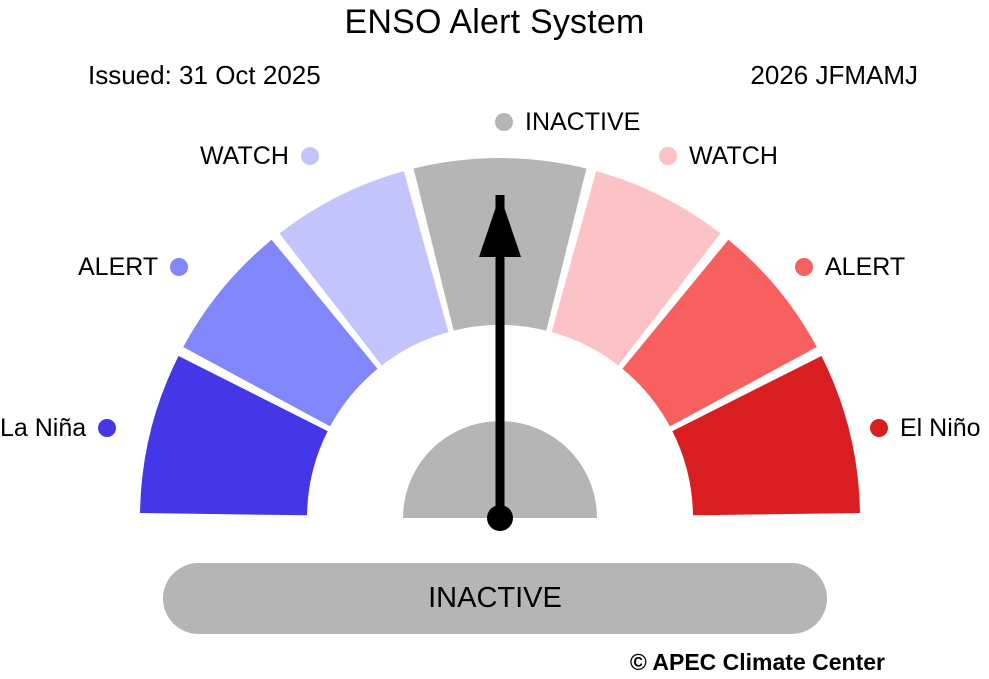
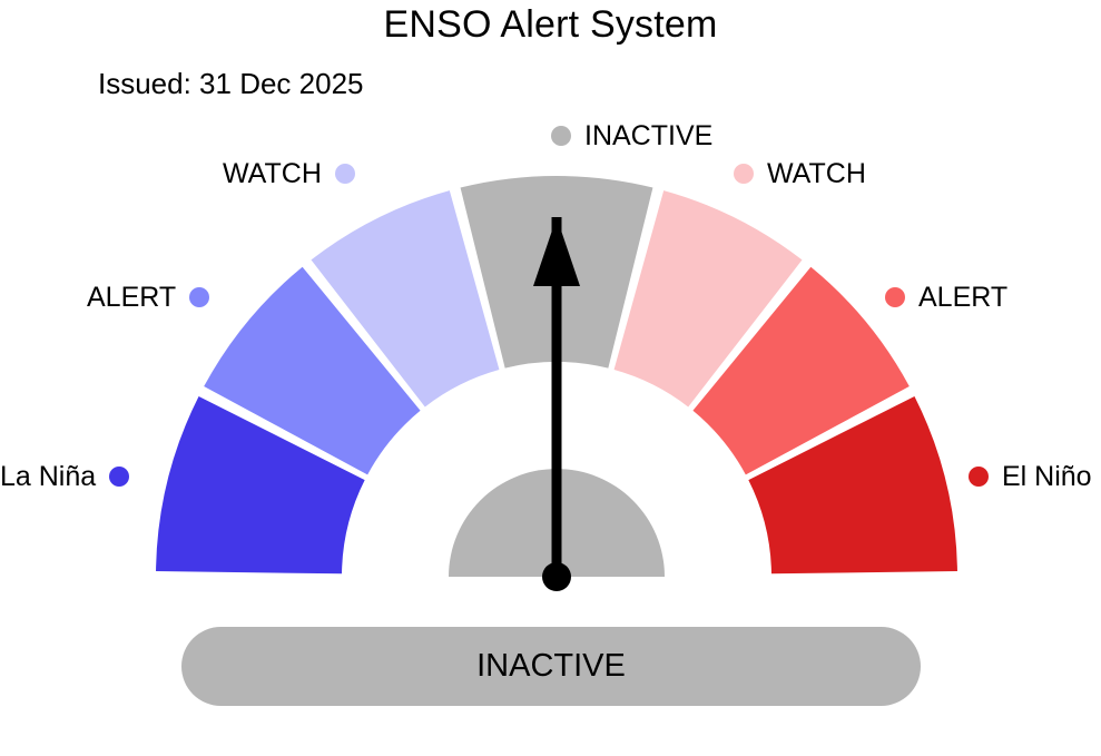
  ENSO Alert System
- Issued: 31 Oct 2025
+ Issued: 31 Dec 2025
- 2026 JFMAMJ
  INACTIVE
  WATCH
  ALERT
  La Niña
  WATCH
  ALERT
  El Niño
  INACTIVE
- © APEC Climate Center
